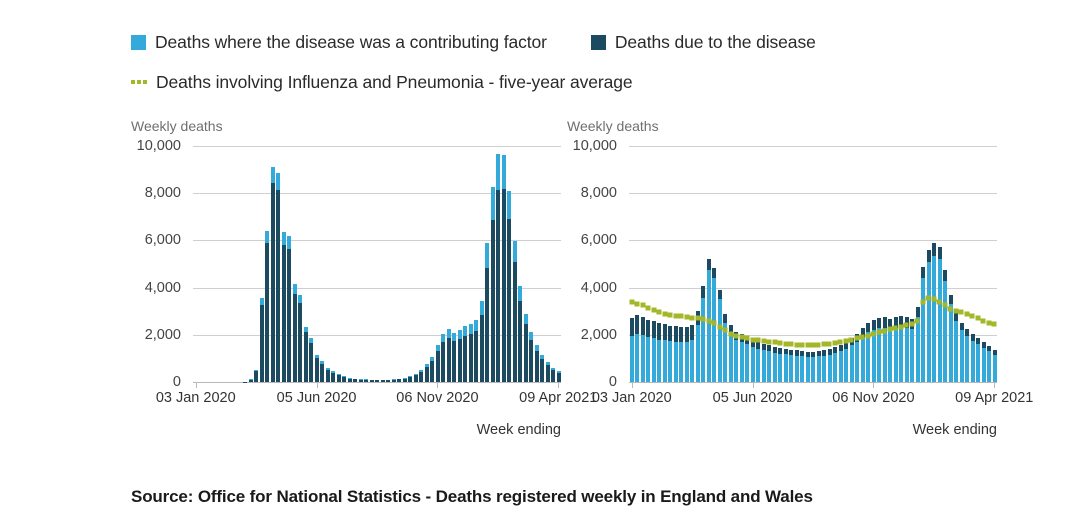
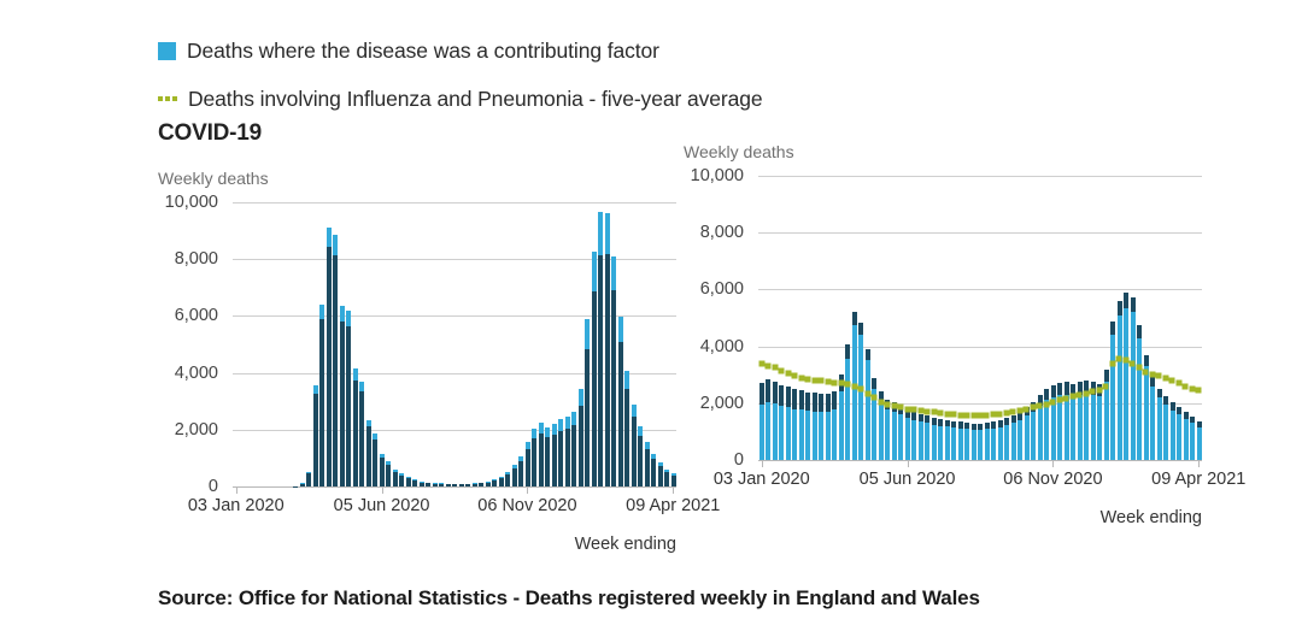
  Deaths where the disease was a contributing factor
- Deaths due to the disease
  Deaths involving Influenza and Pneumonia - five-year average
+ COVID-19
  Weekly deaths
  0
  2,000
  4,000
  6,000
  8,000
  10,000
  03 Jan 2020
  05 Jun 2020
  06 Nov 2020
  09 Apr 2021
  Week ending
  Weekly deaths
  0
  2,000
  4,000
  6,000
  8,000
  10,000
  03 Jan 2020
  05 Jun 2020
  06 Nov 2020
  09 Apr 2021
  Week ending
  Source: Office for National Statistics - Deaths registered weekly in England and Wales
